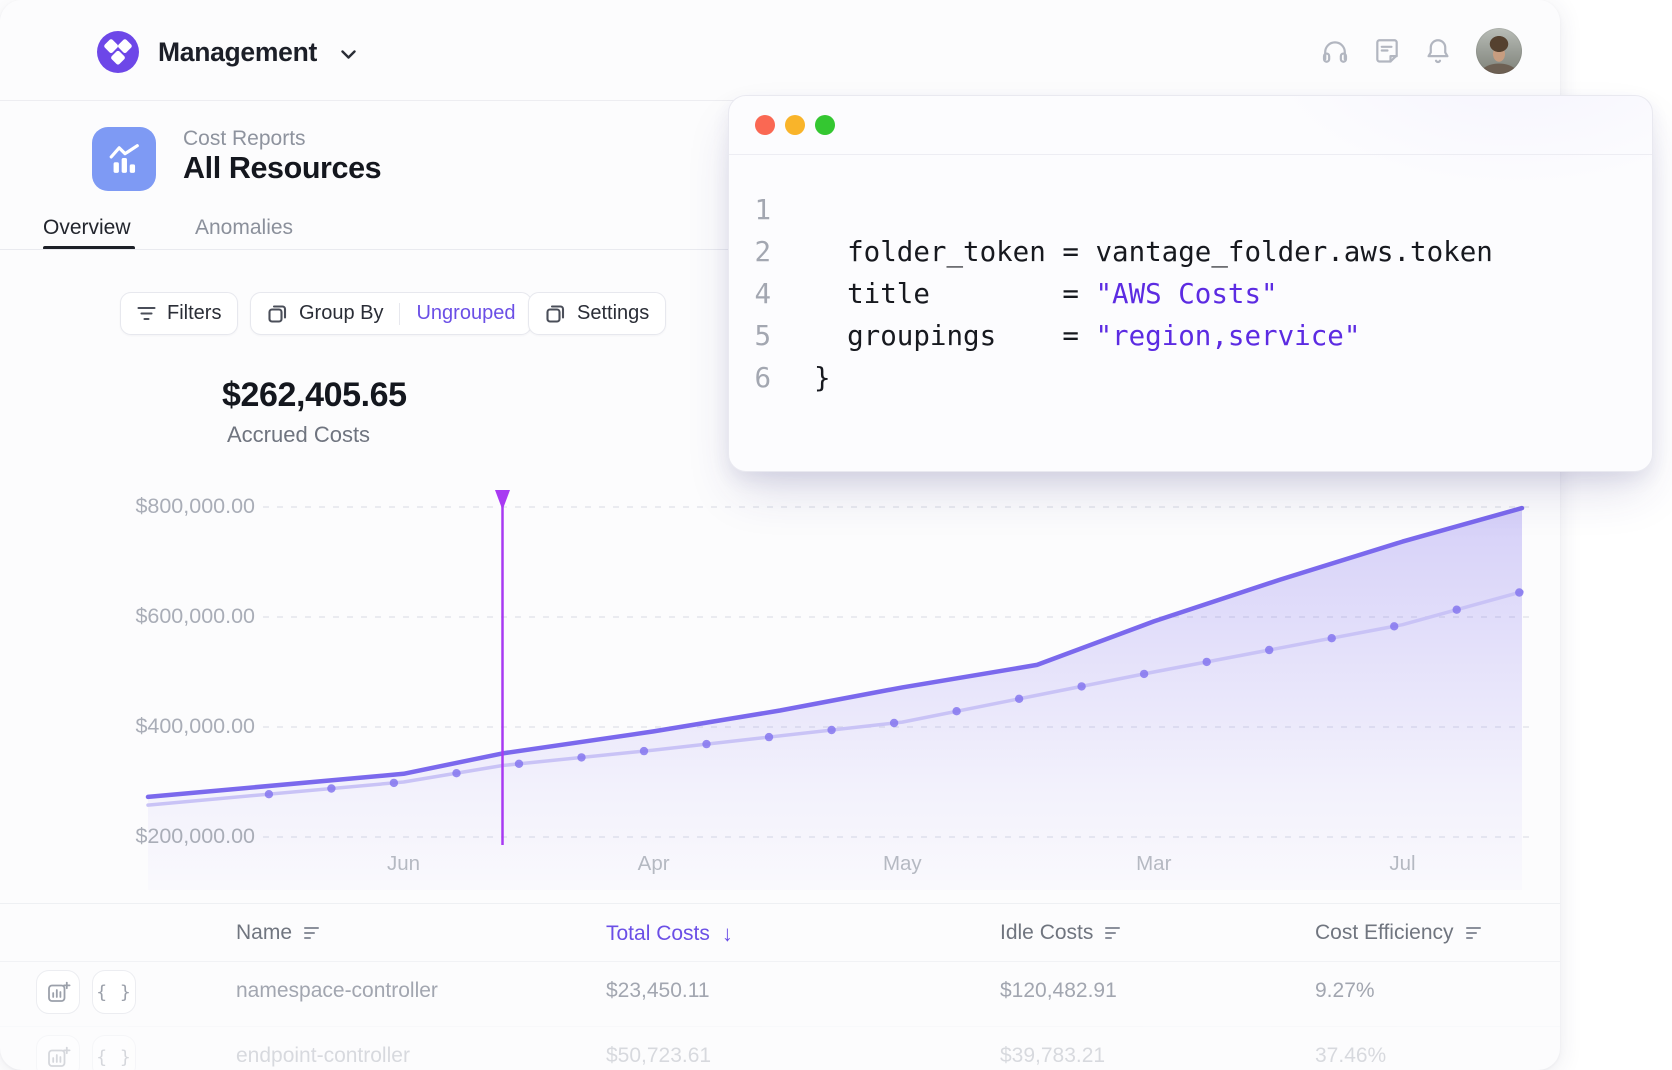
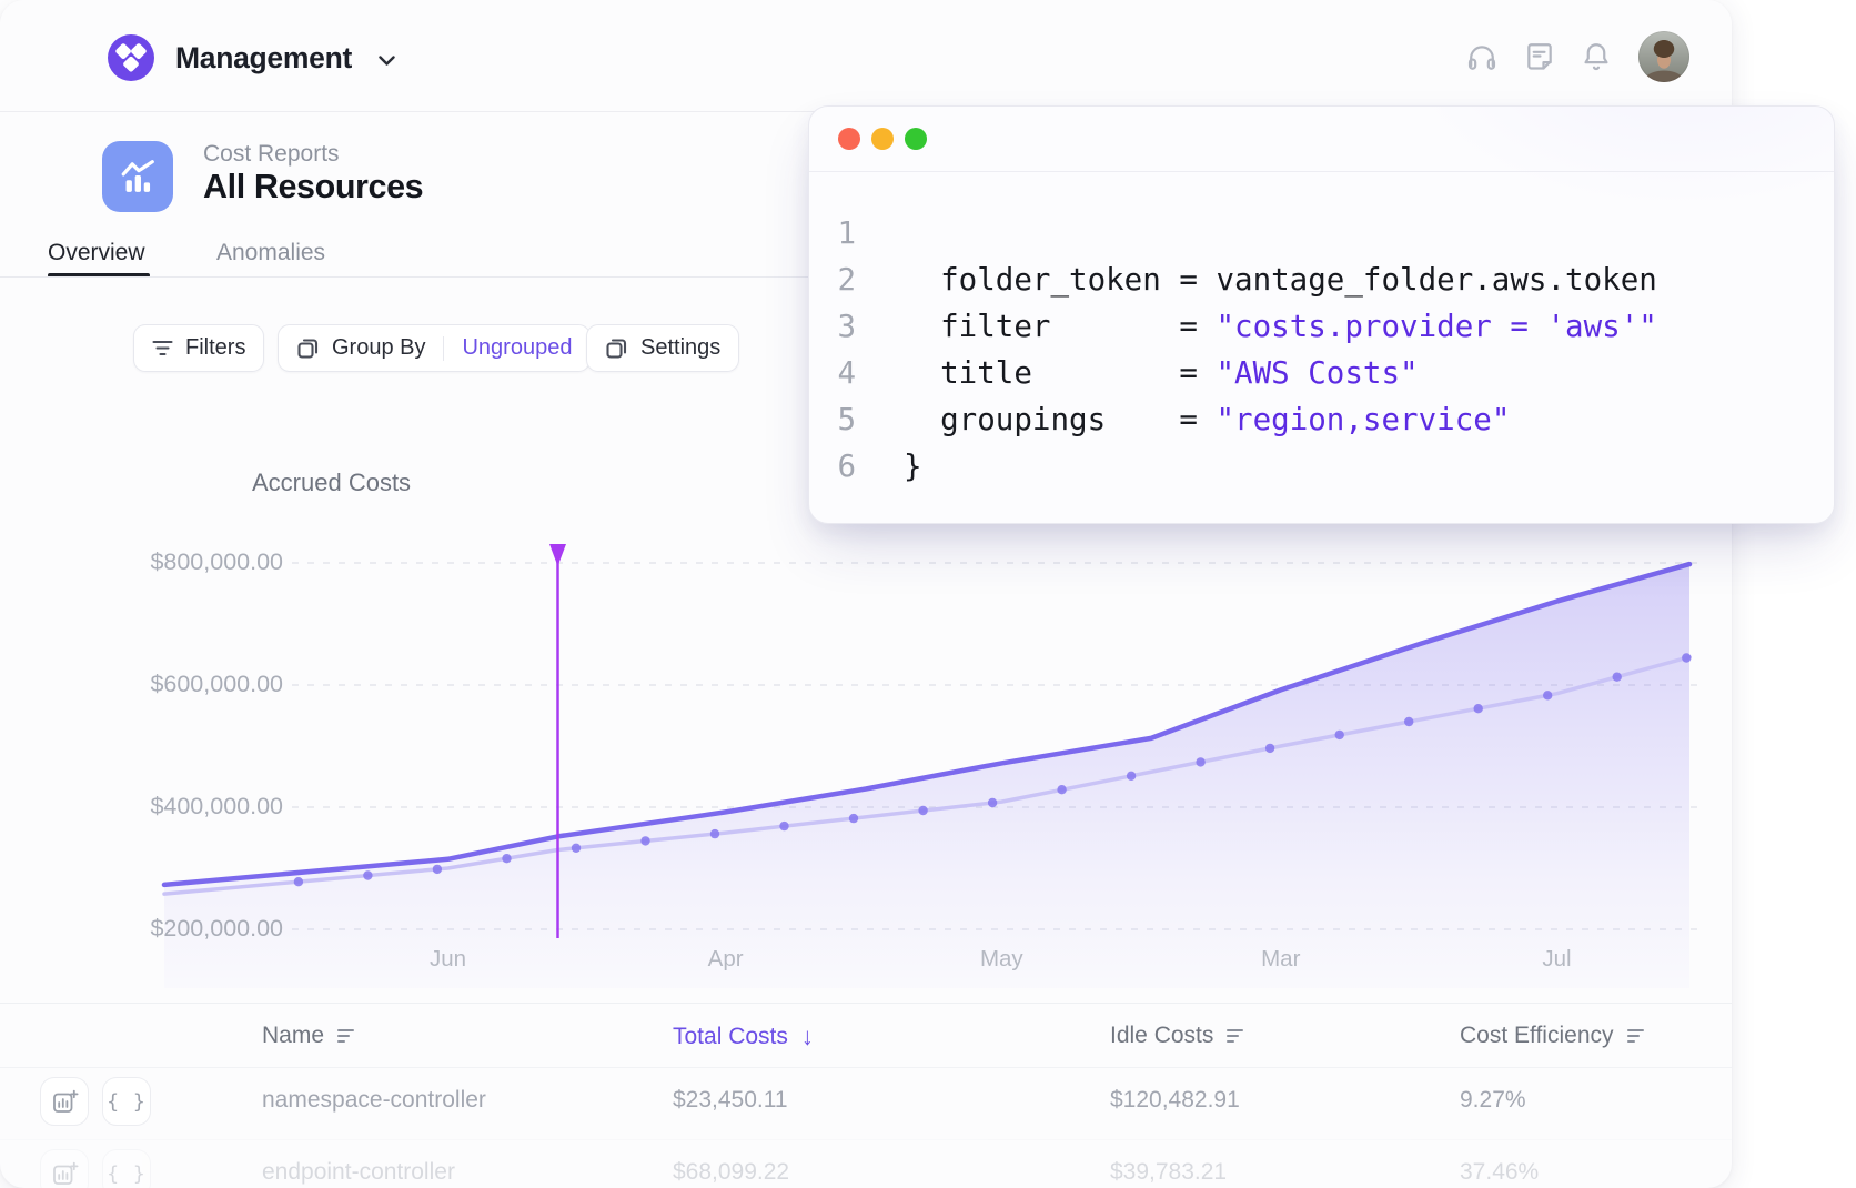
  Management
  Cost Reports
  All Resources
  Overview
  Anomalies
  Filters
  Group By
  Ungrouped
  Settings
- $262,405.65
  Accrued Costs
  $800,000.00
  $600,000.00
  $400,000.00
  $200,000.00
  Jun
  Apr
  May
  Mar
  Jul
  Name
  Total Costs
  ↓
  Idle Costs
  Cost Efficiency
  { }
  namespace-controller
  $23,450.11
  $120,482.91
  9.27%
  { }
  endpoint-controller
- $50,723.61
+ $68,099.22
  $39,783.21
  37.46%
  1
  2
  folder_token = vantage_folder.aws.token
+ 3
+ filter = "costs.provider = 'aws'"
  4
  title = "AWS Costs"
  5
  groupings = "region,service"
  6
  }
